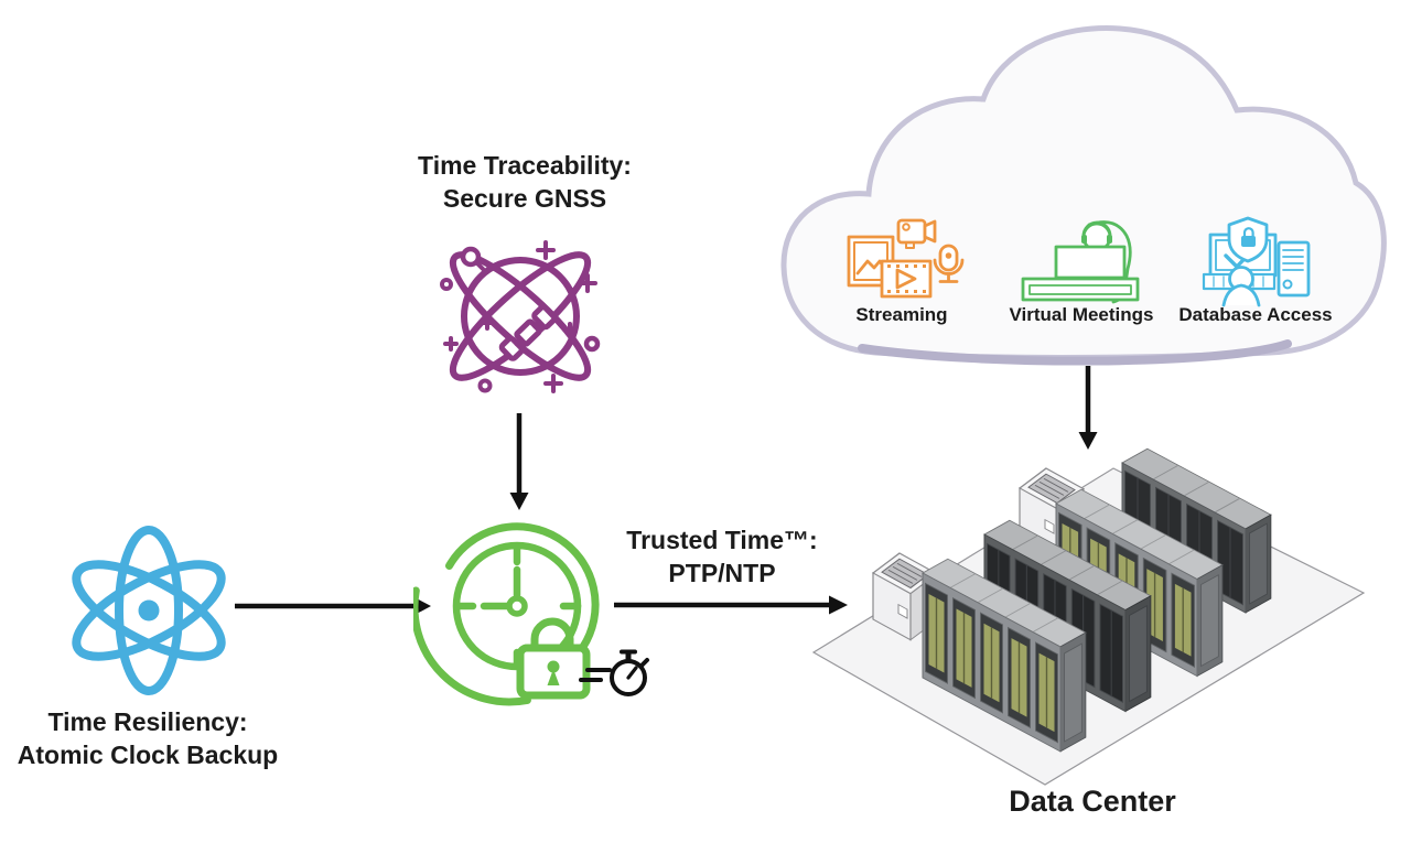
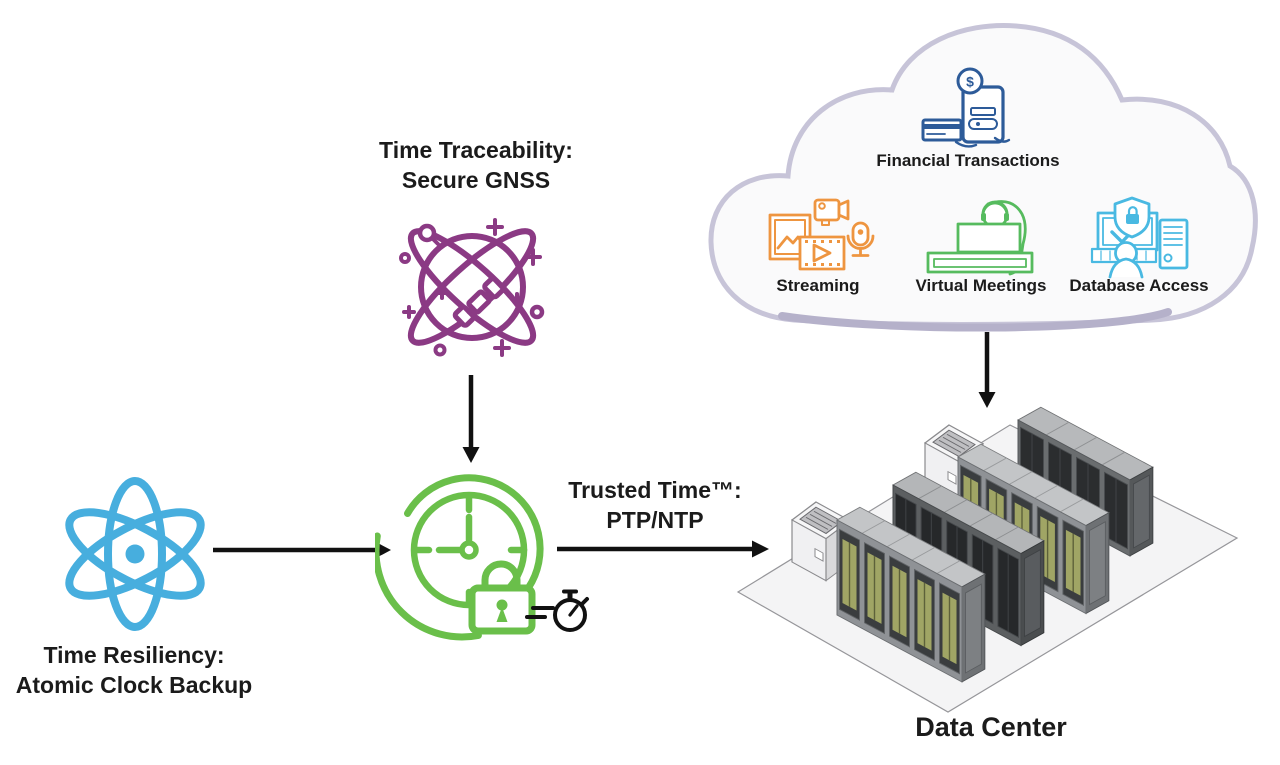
+ $
+ Financial Transactions
  Streaming
  Virtual Meetings
  Database Access
  Time Traceability:
  Secure GNSS
  Time Resiliency:
  Atomic Clock Backup
  Trusted Time™:
  PTP/NTP
  Data Center
